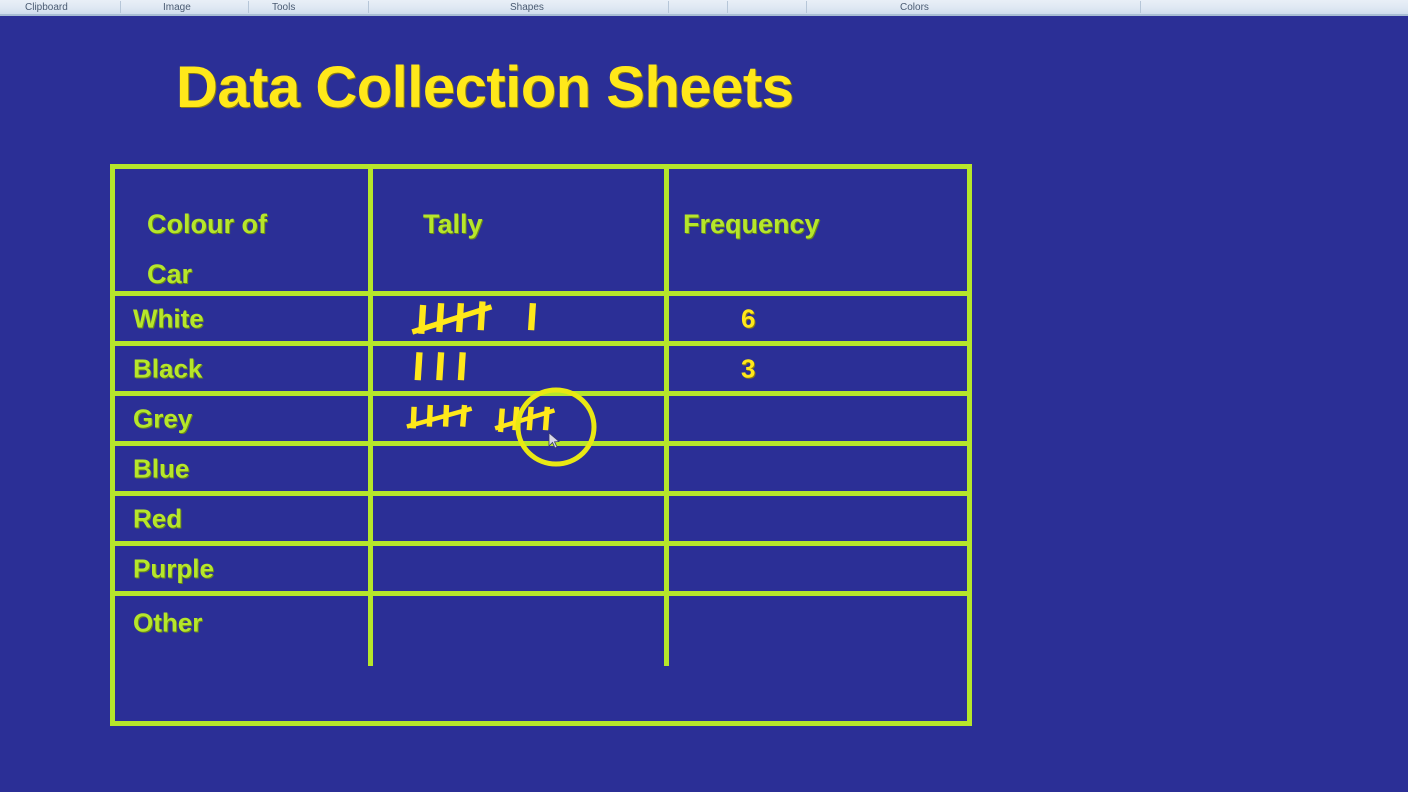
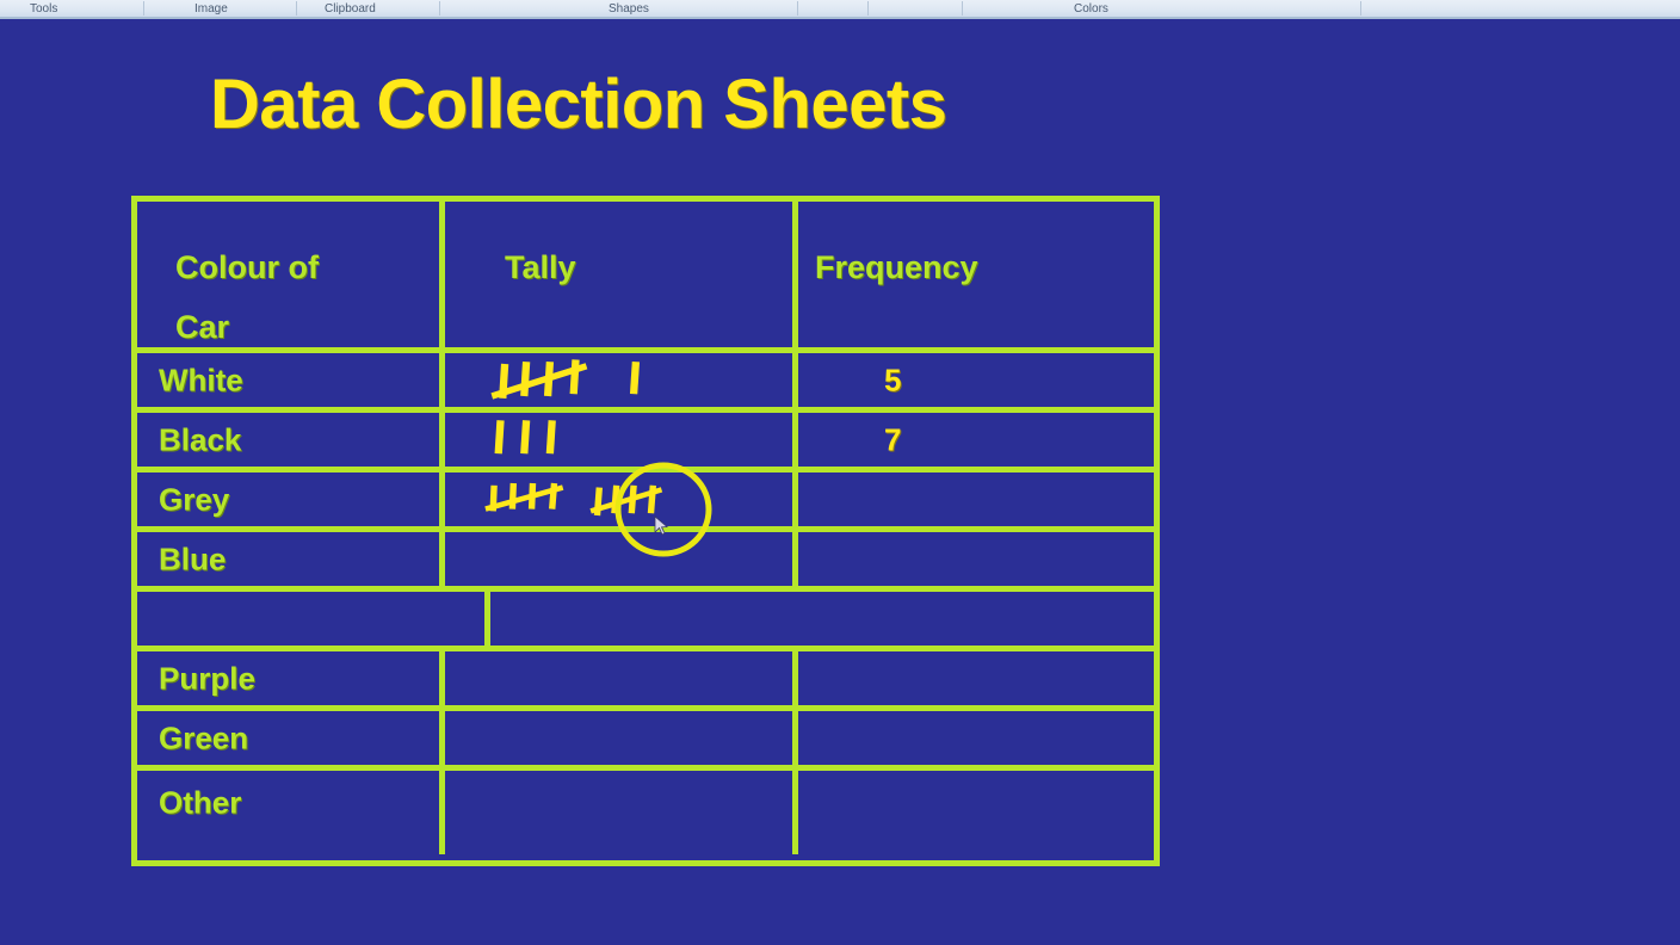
- Clipboard
+ Tools
  Image
- Tools
+ Clipboard
  Shapes
  Colors
  Data Collection Sheets
  Colour of
  Car
  Tally
  Frequency
  White
- 6
+ 5
  Black
- 3
+ 7
  Grey
  Blue
- Red
  Purple
+ Green
  Other
